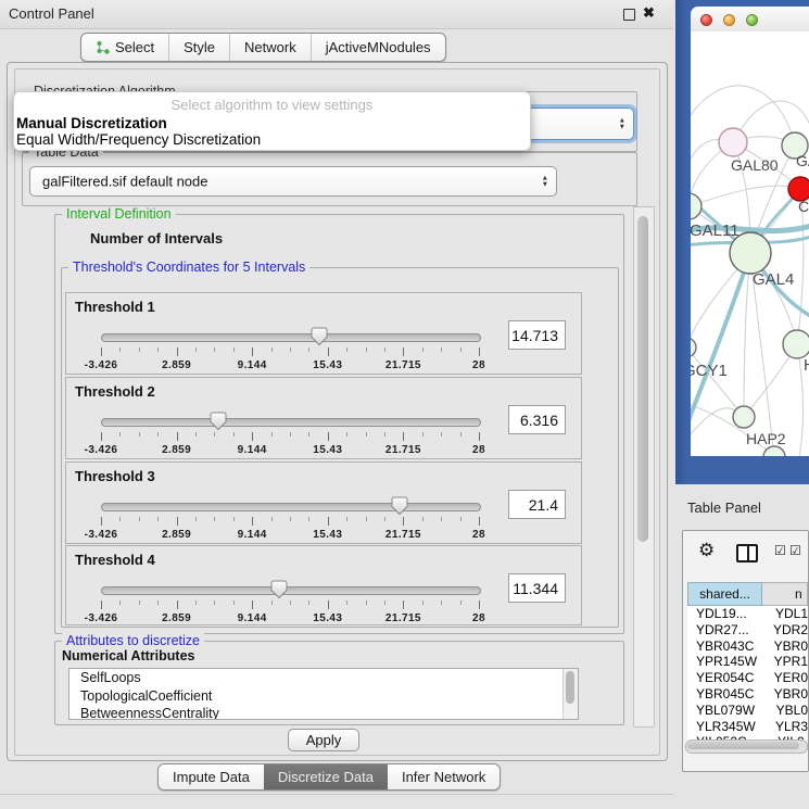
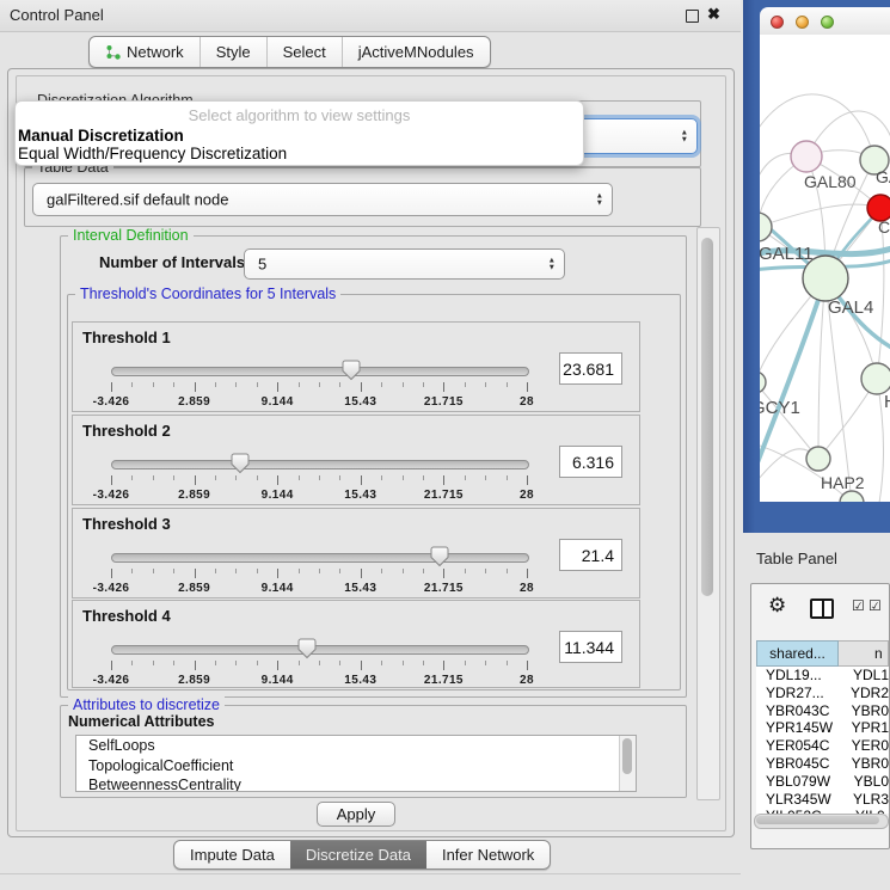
  Control Panel
  ✖
- Select
+ Network
  Style
- Network
+ Select
  jActiveMNodules
  Select algorithm to view settings
  Manual Discretization
  Equal Width/Frequency Discretization
  Table Data
  galFiltered.sif default node
  Interval Definition
  Number of Intervals
+ 5
  Threshold's Coordinates for 5 Intervals
  Threshold 1
  -3.426
  2.859
  9.144
  15.43
  21.715
  28
- 14.713
+ 23.681
  Threshold 2
  -3.426
  2.859
  9.144
  15.43
  21.715
  28
  6.316
  Threshold 3
  -3.426
  2.859
  9.144
  15.43
  21.715
  28
  21.4
  Threshold 4
  -3.426
  2.859
  9.144
  15.43
  21.715
  28
  11.344
  Attributes to discretize
  Numerical Attributes
  SelfLoops
  TopologicalCoefficient
  BetweennessCentrality
  Apply
  Impute Data
  Discretize Data
  Infer Network
  GAL80
  C
  GAL11
  GAL4
  CY1
  HAP2
  Table Panel
  ⚙
  ☑
  ☑
  shared...
  n
  YDL19...
  YDL1
  YDR27...
  YDR2
  YBR043C
  YBR0
  YPR145W
  YPR1
  YER054C
  YER0
  YBR045C
  YBR0
  YBL079W
  YBL0
  YLR345W
  YLR3
